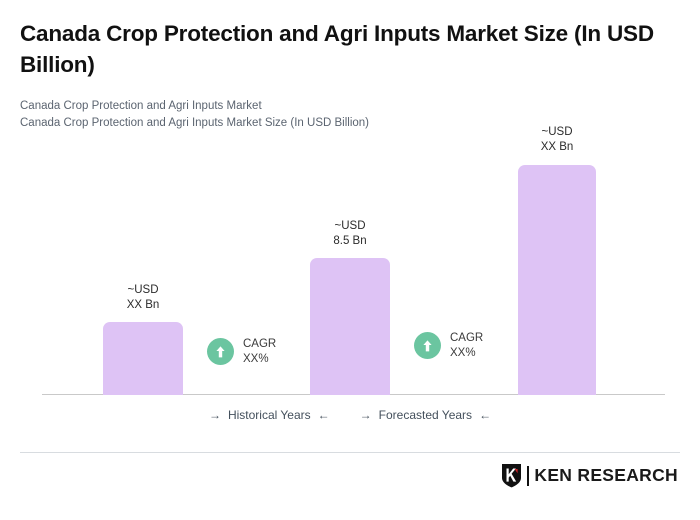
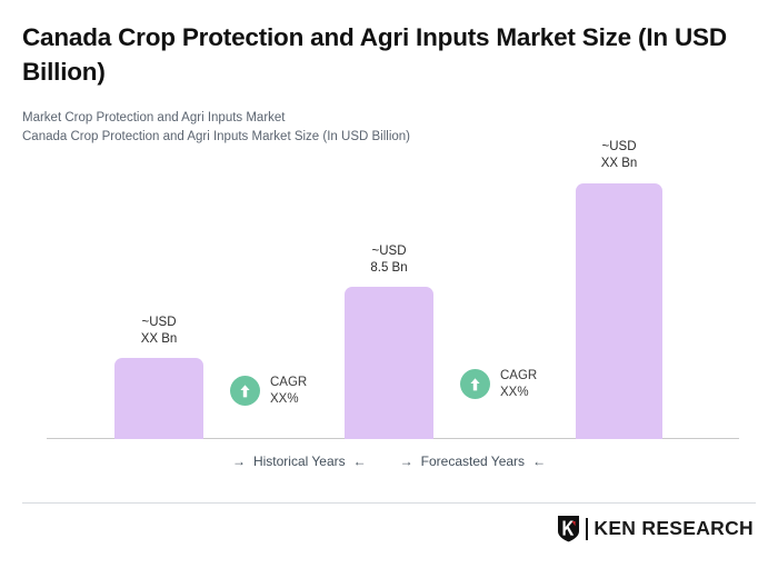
  Canada Crop Protection and Agri Inputs Market Size (In USD Billion)
- Canada Crop Protection and Agri Inputs Market
+ Market Crop Protection and Agri Inputs Market
  Canada Crop Protection and Agri Inputs Market Size (In USD Billion)
  ~USD
  XX Bn
  ~USD
  8.5 Bn
  ~USD
  XX Bn
  CAGR
  XX%
  CAGR
  XX%
  →
  Historical Years
  ←
  →
  Forecasted Years
  ←
  KEN RESEARCH
